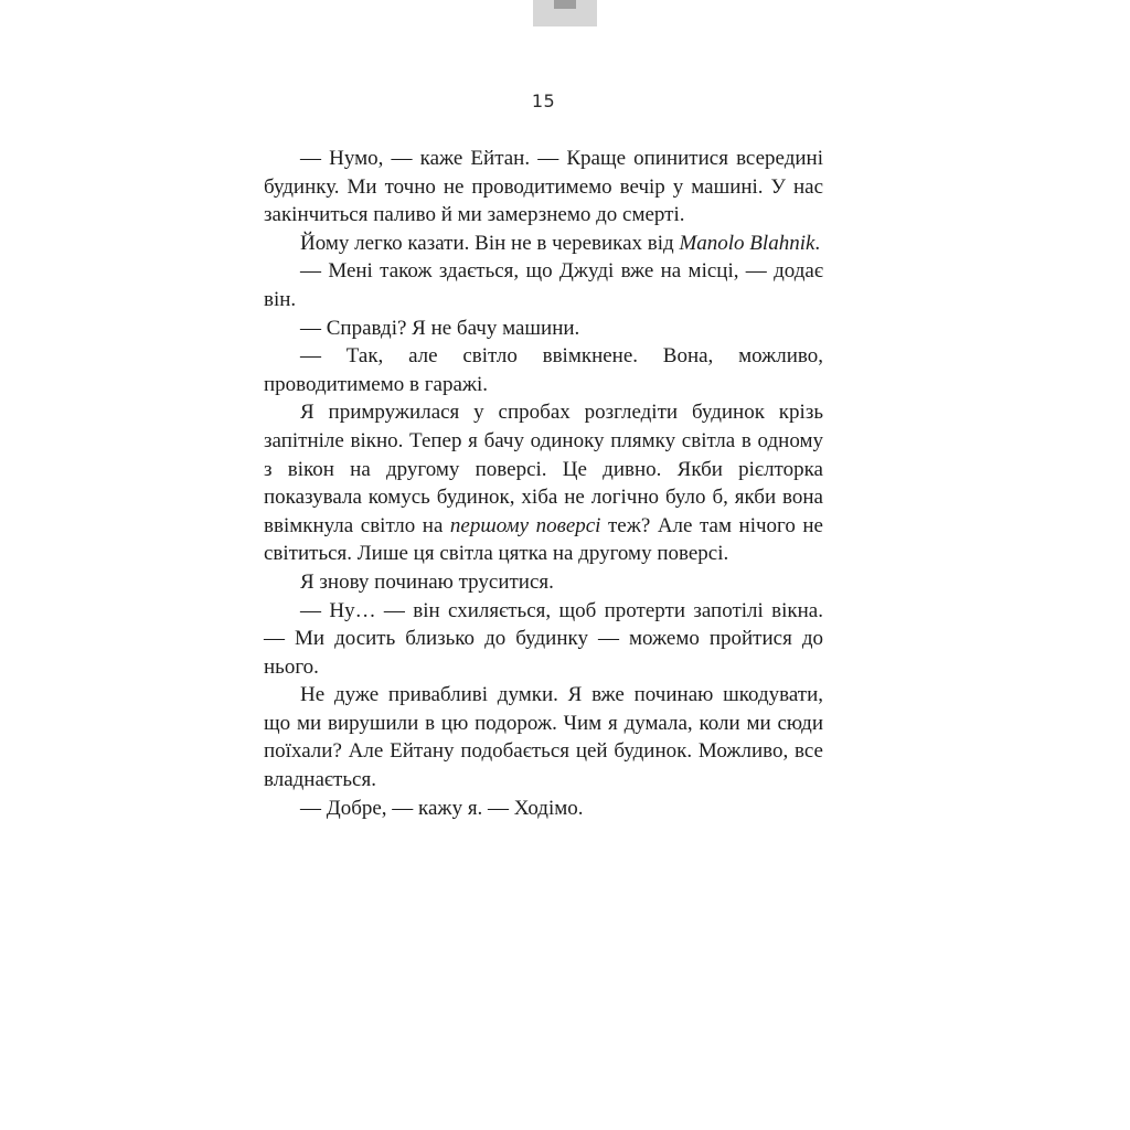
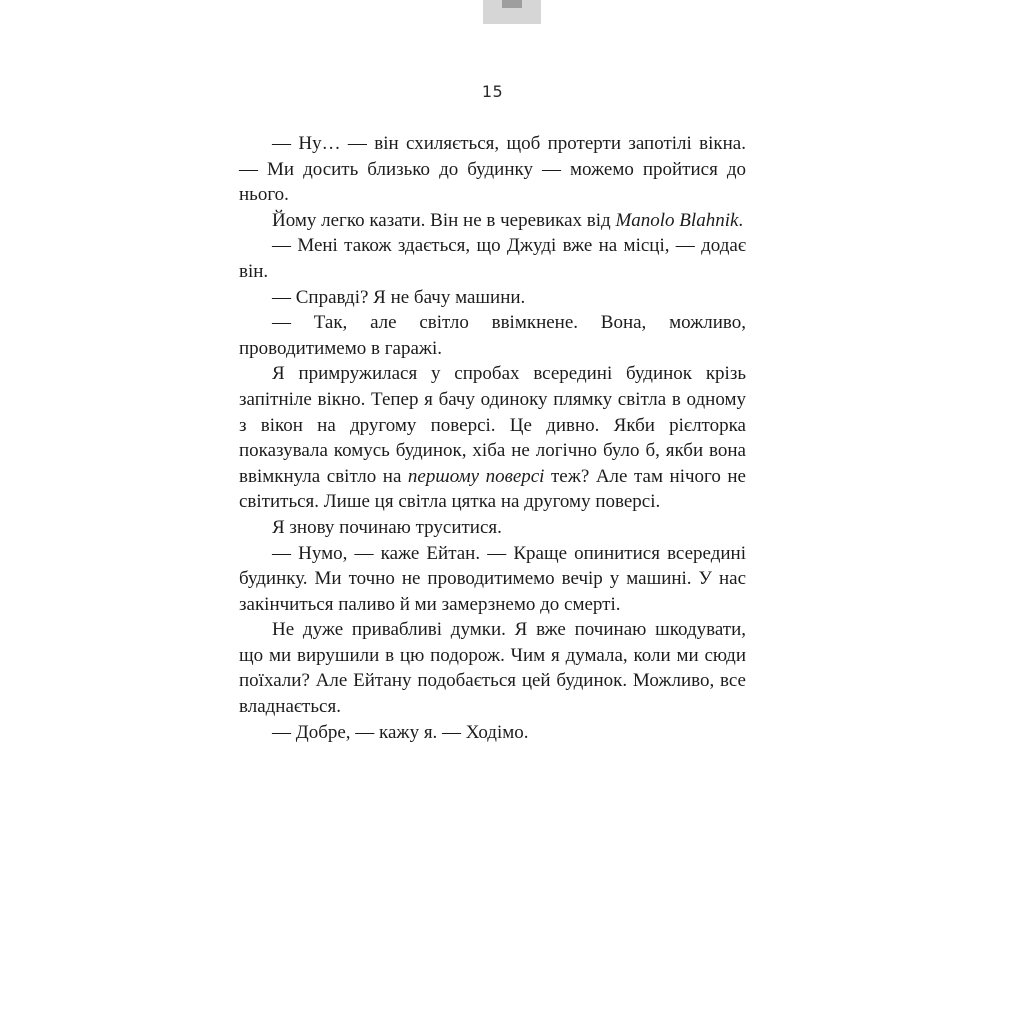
  15
- — Нумо, — каже Ейтан. — Краще опинитися всередині будинку. Ми точно не проводитимемо вечір у машині. У нас закінчиться паливо й ми замерзнемо до смерті.
+ — Ну… — він схиляється, щоб протерти запотілі вікна. — Ми досить близько до будинку — можемо пройтися до нього.
  Йому легко казати. Він не в черевиках від Manolo Blahnik.
  — Мені також здається, що Джуді вже на місці, — додає він.
  — Справді? Я не бачу машини.
  — Так, але світло ввімкнене. Вона, можливо, проводитимемо в гаражі.
- Я примружилася у спробах розгледіти будинок крізь запітніле вікно. Тепер я бачу одиноку плямку світла в одному з вікон на другому поверсі. Це дивно. Якби рієлторка показувала комусь будинок, хіба не логічно було б, якби вона ввімкнула світло на першому поверсі теж? Але там нічого не світиться. Лише ця світла цятка на другому поверсі.
+ Я примружилася у спробах всередині будинок крізь запітніле вікно. Тепер я бачу одиноку плямку світла в одному з вікон на другому поверсі. Це дивно. Якби рієлторка показувала комусь будинок, хіба не логічно було б, якби вона ввімкнула світло на першому поверсі теж? Але там нічого не світиться. Лише ця світла цятка на другому поверсі.
  Я знову починаю труситися.
- — Ну… — він схиляється, щоб протерти запотілі вікна. — Ми досить близько до будинку — можемо пройтися до нього.
+ — Нумо, — каже Ейтан. — Краще опинитися всередині будинку. Ми точно не проводитимемо вечір у машині. У нас закінчиться паливо й ми замерзнемо до смерті.
  Не дуже привабливі думки. Я вже починаю шкодувати, що ми вирушили в цю подорож. Чим я думала, коли ми сюди поїхали? Але Ейтану подобається цей будинок. Можливо, все владнається.
  — Добре, — кажу я. — Ходімо.
